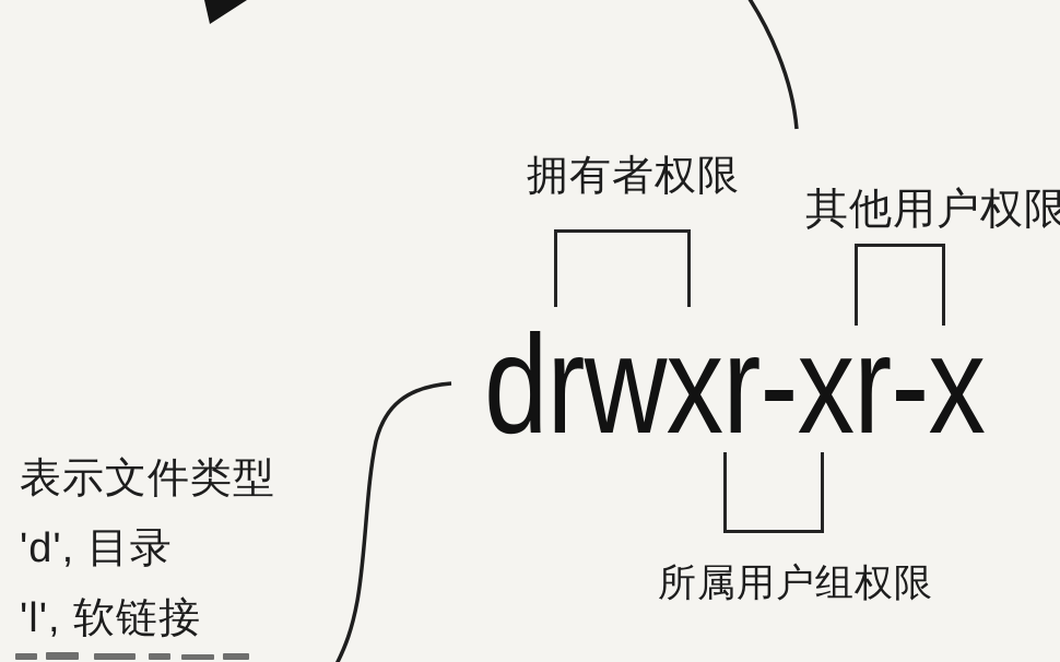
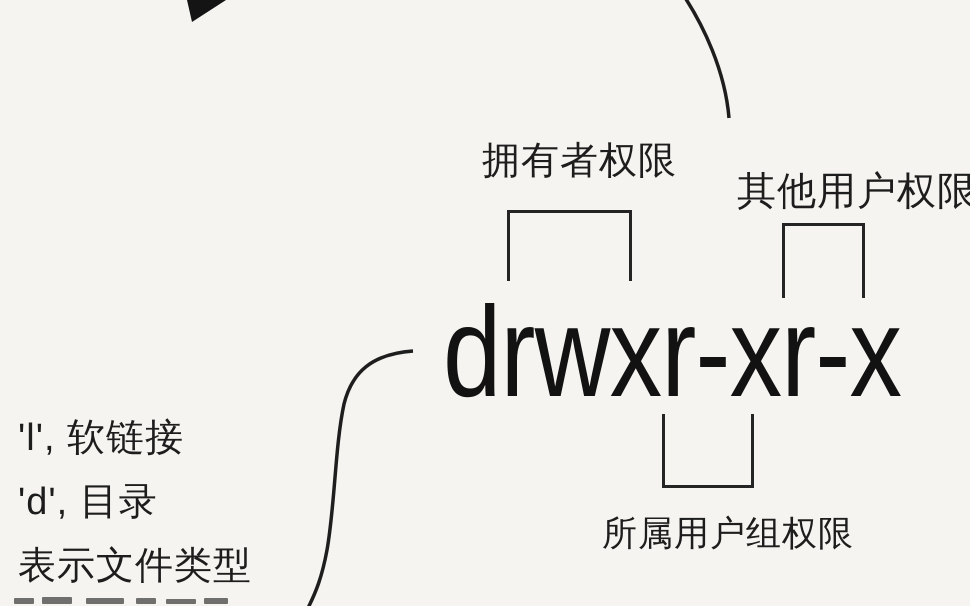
  拥有者权限
  其他用户权限
  所属用户组权限
  drwxr-xr-x
- 表示文件类型
+ 'l', 软链接
  'd', 目录
- 'l', 软链接
+ 表示文件类型
